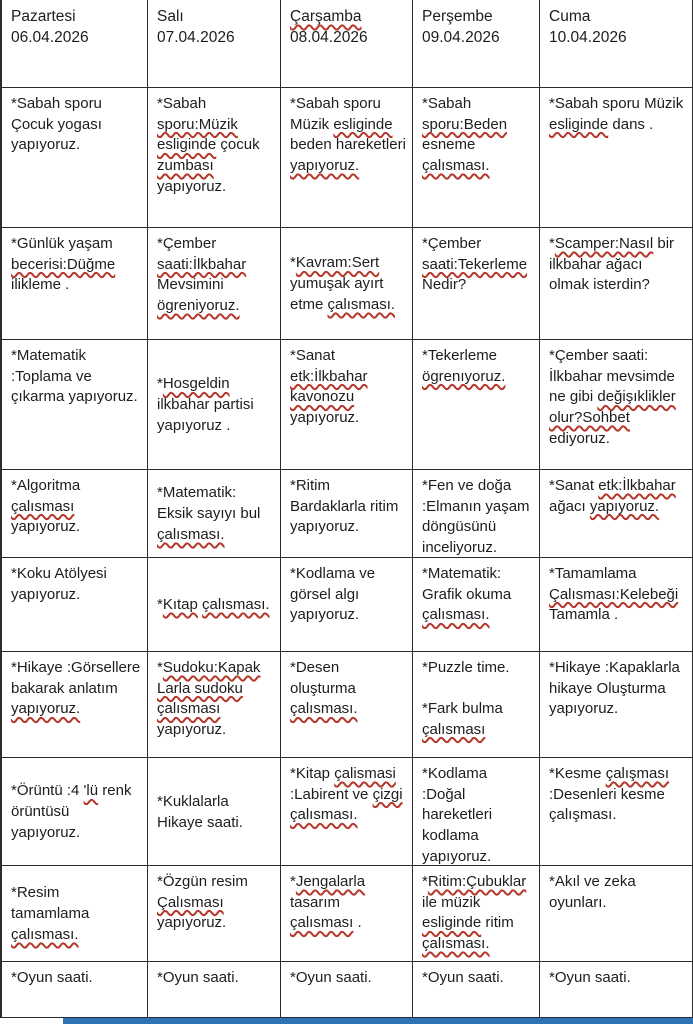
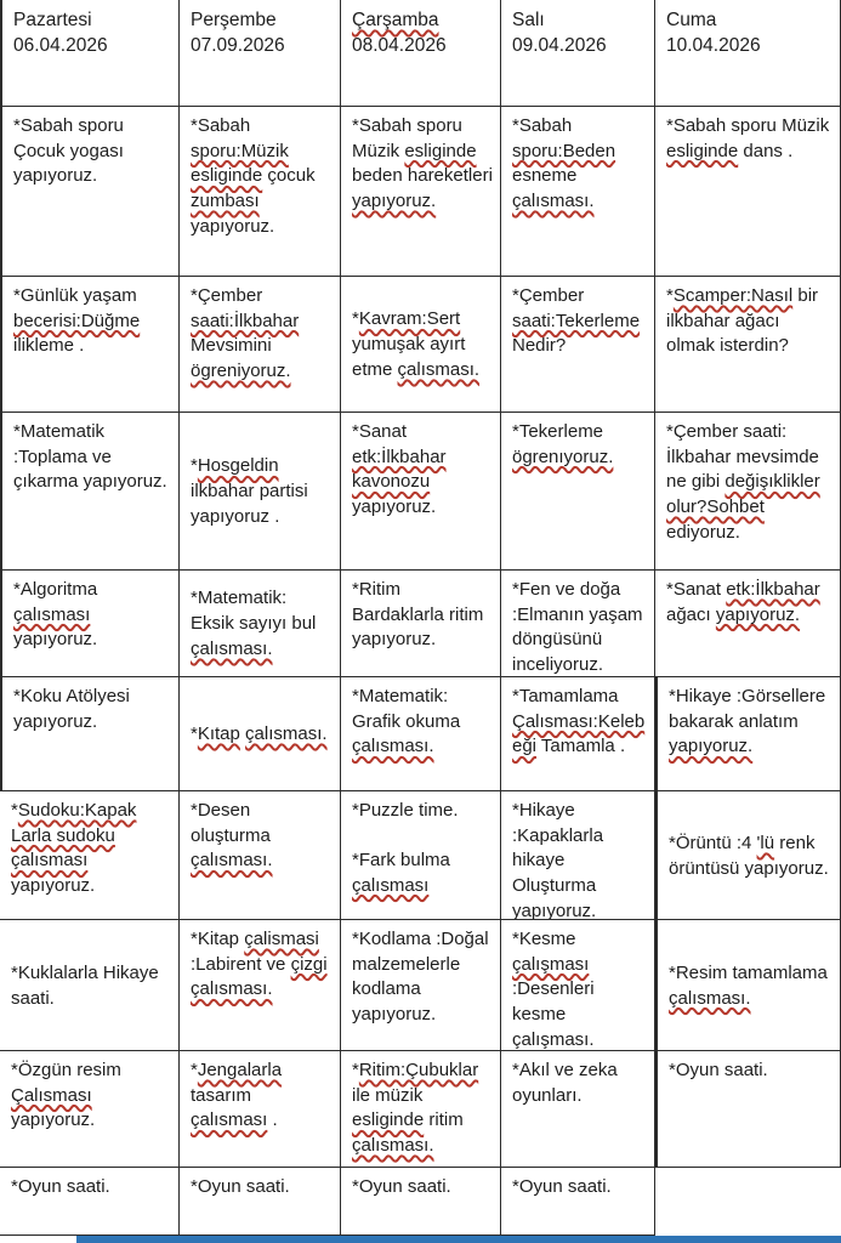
  Pazartesi
  06.04.2026
- Salı
+ Perşembe
- 07.04.2026
+ 07.09.2026
  Çarşamba
  08.04.2026
- Perşembe
+ Salı
  09.04.2026
  Cuma
  10.04.2026
  *Sabah sporu Çocuk yogası yapıyoruz.
  *Sabah sporu:Müzik esliginde çocuk zumbası yapıyoruz.
  *Sabah sporu Müzik esliginde beden hareketleri yapıyoruz.
  *Sabah sporu:Beden esneme çalısması.
  *Sabah sporu Müzik esliginde dans .
  *Günlük yaşam becerisi:Düğme ilikleme .
  *Çember saati:İlkbahar Mevsimini ögreniyoruz.
  *Kavram:Sert yumuşak ayırt etme çalısması.
  *Çember saati:Tekerleme Nedir?
  *Scamper:Nasıl bir ilkbahar ağacı olmak isterdin?
  *Matematik :Toplama ve çıkarma yapıyoruz.
  *Hosgeldin ilkbahar partisi yapıyoruz .
  *Sanat etk:İlkbahar kavonozu yapıyoruz.
  *Tekerleme ögrenıyoruz.
  *Çember saati: İlkbahar mevsimde ne gibi değişıklikler olur?Sohbet ediyoruz.
  *Algoritma çalısması yapıyoruz.
  *Matematik: Eksik sayıyı bul çalısması.
  *Ritim Bardaklarla ritim yapıyoruz.
  *Fen ve doğa :Elmanın yaşam döngüsünü inceliyoruz.
  *Sanat etk:İlkbahar ağacı yapıyoruz.
  *Koku Atölyesi yapıyoruz.
  *Kıtap çalısması.
- *Kodlama ve görsel algı yapıyoruz.
  *Matematik: Grafik okuma çalısması.
  *Tamamlama Çalısması:Kelebeği Tamamla .
  *Hikaye :Görsellere bakarak anlatım yapıyoruz.
  *Sudoku:Kapak Larla sudoku çalısması yapıyoruz.
  *Desen oluşturma çalısması.
  *Puzzle time.
  *Fark bulma çalısması
  *Hikaye :Kapaklarla hikaye Oluşturma yapıyoruz.
  *Örüntü :4 'lü renk örüntüsü yapıyoruz.
  *Kuklalarla Hikaye saati.
  *Kitap çalismasi :Labirent ve çizgi çalısması.
- *Kodlama :Doğal hareketleri kodlama yapıyoruz.
+ *Kodlama :Doğal malzemelerle kodlama yapıyoruz.
  *Kesme çalışması :Desenleri kesme çalışması.
  *Resim tamamlama çalısması.
  *Özgün resim Çalısması yapıyoruz.
  *Jengalarla tasarım çalısması .
  *Ritim:Çubuklar ile müzik esliginde ritim çalısması.
  *Akıl ve zeka oyunları.
  *Oyun saati.
  *Oyun saati.
  *Oyun saati.
  *Oyun saati.
  *Oyun saati.
